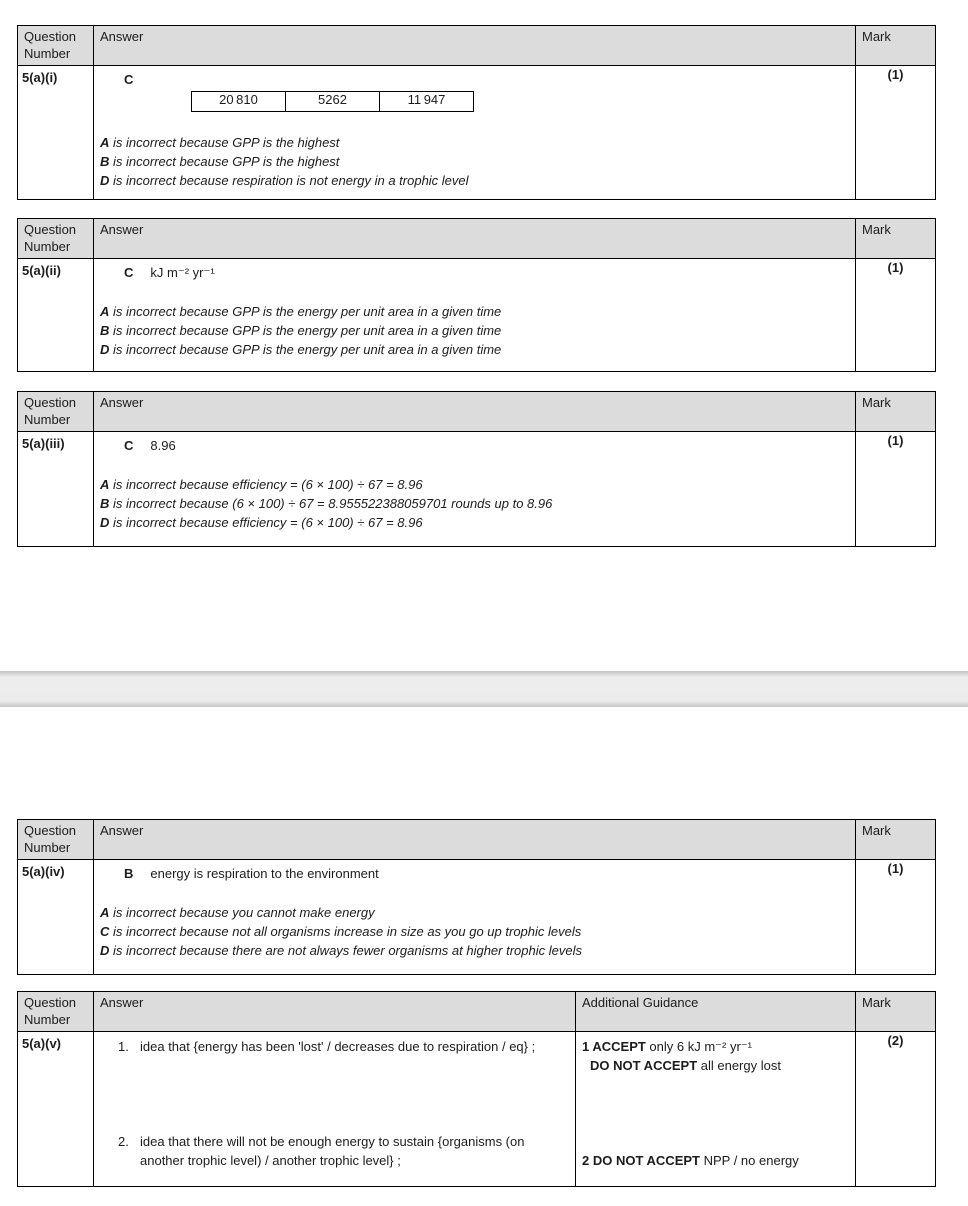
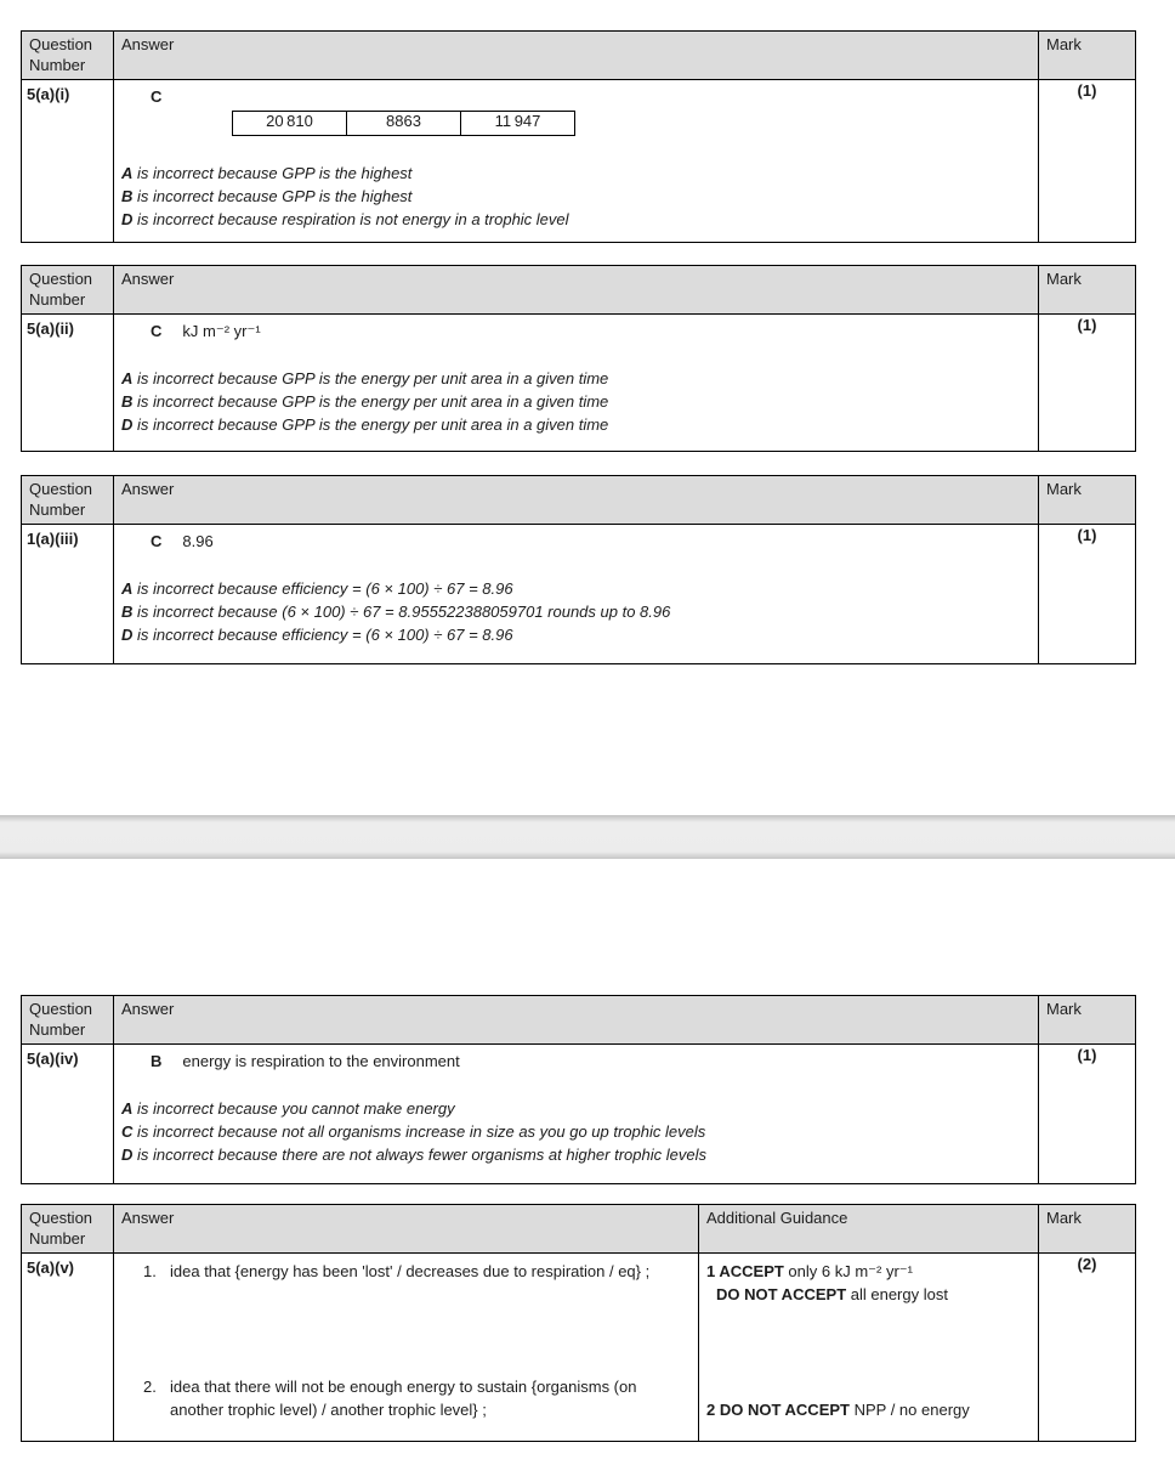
  Question Number	Answer	Mark
  5(a)(i)	C
- 20 810	5262	11 947
+ 20 810	8863	11 947
  	A is incorrect because GPP is the highest B is incorrect because GPP is the highest D is incorrect because respiration is not energy in a trophic level	(1)
  Question Number	Answer	Mark
  5(a)(ii)	C kJ m⁻² yr⁻¹ A is incorrect because GPP is the energy per unit area in a given time B is incorrect because GPP is the energy per unit area in a given time D is incorrect because GPP is the energy per unit area in a given time	(1)
  Question Number	Answer	Mark
- 5(a)(iii)	C 8.96 A is incorrect because efficiency = (6 × 100) ÷ 67 = 8.96 B is incorrect because (6 × 100) ÷ 67 = 8.955522388059701 rounds up to 8.96 D is incorrect because efficiency = (6 × 100) ÷ 67 = 8.96	(1)
+ 1(a)(iii)	C 8.96 A is incorrect because efficiency = (6 × 100) ÷ 67 = 8.96 B is incorrect because (6 × 100) ÷ 67 = 8.955522388059701 rounds up to 8.96 D is incorrect because efficiency = (6 × 100) ÷ 67 = 8.96	(1)
  Question Number	Answer	Mark
  5(a)(iv)	B energy is respiration to the environment A is incorrect because you cannot make energy C is incorrect because not all organisms increase in size as you go up trophic levels D is incorrect because there are not always fewer organisms at higher trophic levels	(1)
  Question Number	Answer	Additional Guidance	Mark
  5(a)(v)	1. idea that {energy has been 'lost' / decreases due to respiration / eq} ; 2. idea that there will not be enough energy to sustain {organisms (on another trophic level) / another trophic level} ;	1 ACCEPT only 6 kJ m⁻² yr⁻¹ DO NOT ACCEPT all energy lost 2 DO NOT ACCEPT NPP / no energy	(2)
